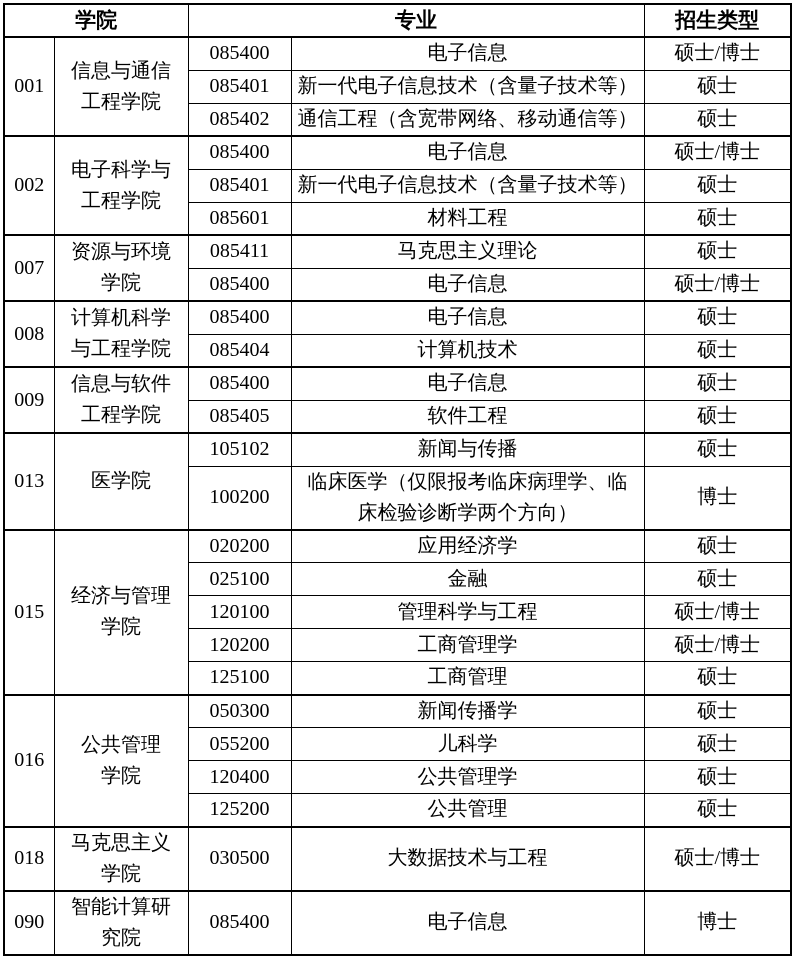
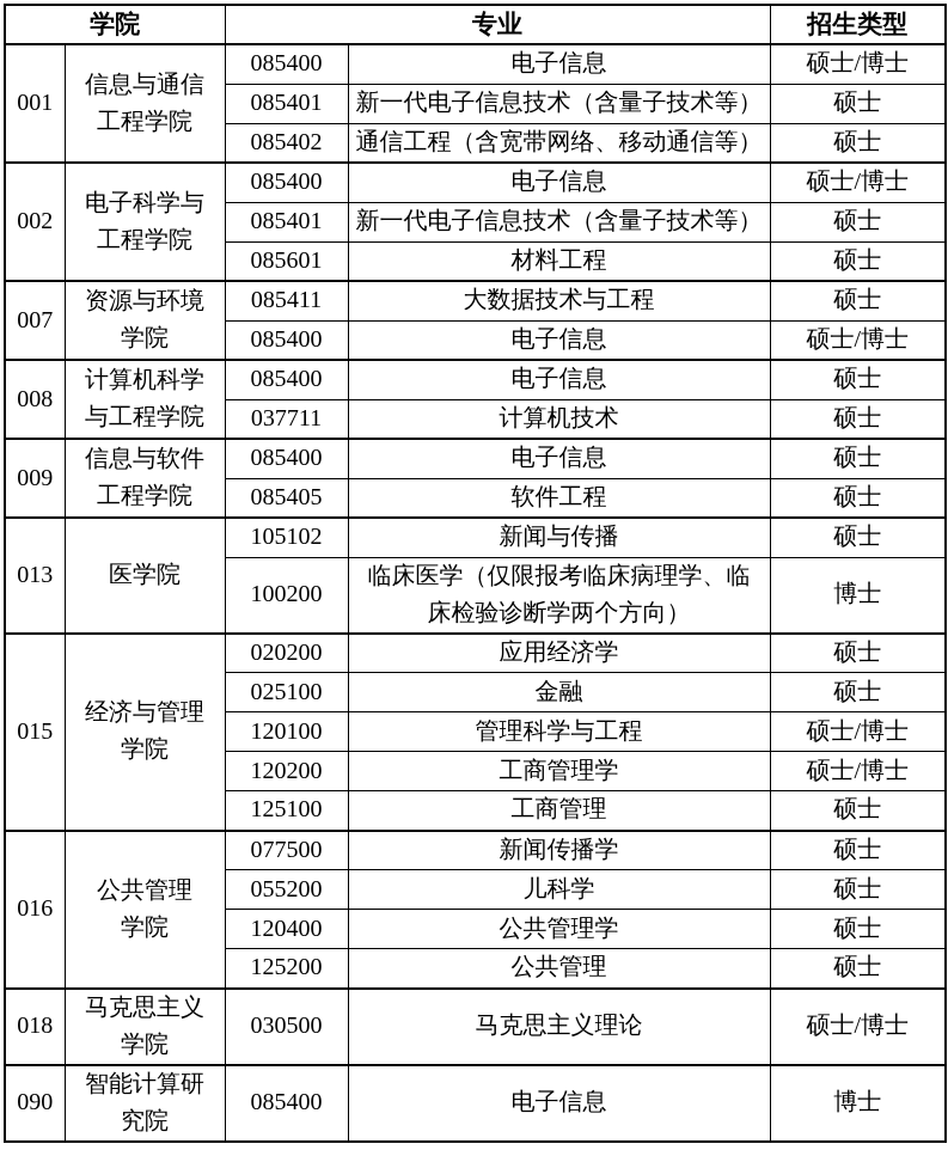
  学院	专业	招生类型
  001	信息与通信 工程学院	085400	电子信息	硕士/博士
  085401	新一代电子信息技术（含量子技术等）	硕士
  085402	通信工程（含宽带网络、移动通信等）	硕士
  002	电子科学与 工程学院	085400	电子信息	硕士/博士
  085401	新一代电子信息技术（含量子技术等）	硕士
  085601	材料工程	硕士
- 007	资源与环境 学院	085411	马克思主义理论	硕士
+ 007	资源与环境 学院	085411	大数据技术与工程	硕士
  085400	电子信息	硕士/博士
  008	计算机科学 与工程学院	085400	电子信息	硕士
- 085404	计算机技术	硕士
+ 037711	计算机技术	硕士
  009	信息与软件 工程学院	085400	电子信息	硕士
  085405	软件工程	硕士
  013	医学院	105102	新闻与传播	硕士
  100200	临床医学（仅限报考临床病理学、临 床检验诊断学两个方向）	博士
  015	经济与管理 学院	020200	应用经济学	硕士
  025100	金融	硕士
  120100	管理科学与工程	硕士/博士
  120200	工商管理学	硕士/博士
  125100	工商管理	硕士
- 016	公共管理 学院	050300	新闻传播学	硕士
+ 016	公共管理 学院	077500	新闻传播学	硕士
  055200	儿科学	硕士
  120400	公共管理学	硕士
  125200	公共管理	硕士
- 018	马克思主义 学院	030500	大数据技术与工程	硕士/博士
+ 018	马克思主义 学院	030500	马克思主义理论	硕士/博士
  090	智能计算研 究院	085400	电子信息	博士
